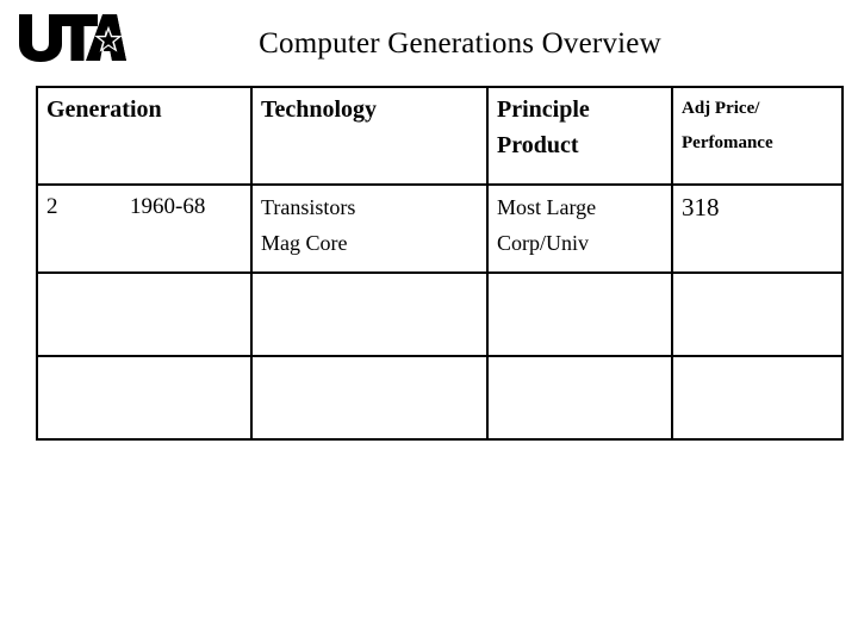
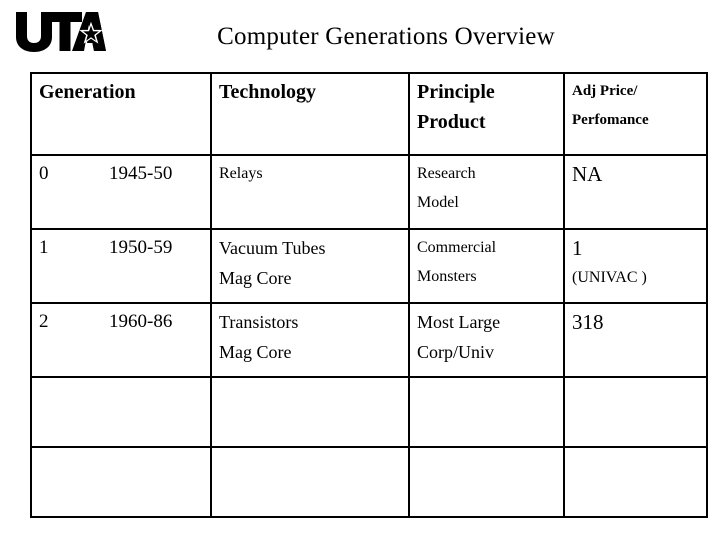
  Computer Generations Overview
  Generation	Technology	Principle Product	Adj Price/ Perfomance
+ 0 1945-50	Relays	Research Model	NA
+ 1 1950-59	Vacuum Tubes Mag Core	Commercial Monsters	1 (UNIVAC )
- 2 1960-68	Transistors Mag Core	Most Large Corp/Univ	318
+ 2 1960-86	Transistors Mag Core	Most Large Corp/Univ	318
